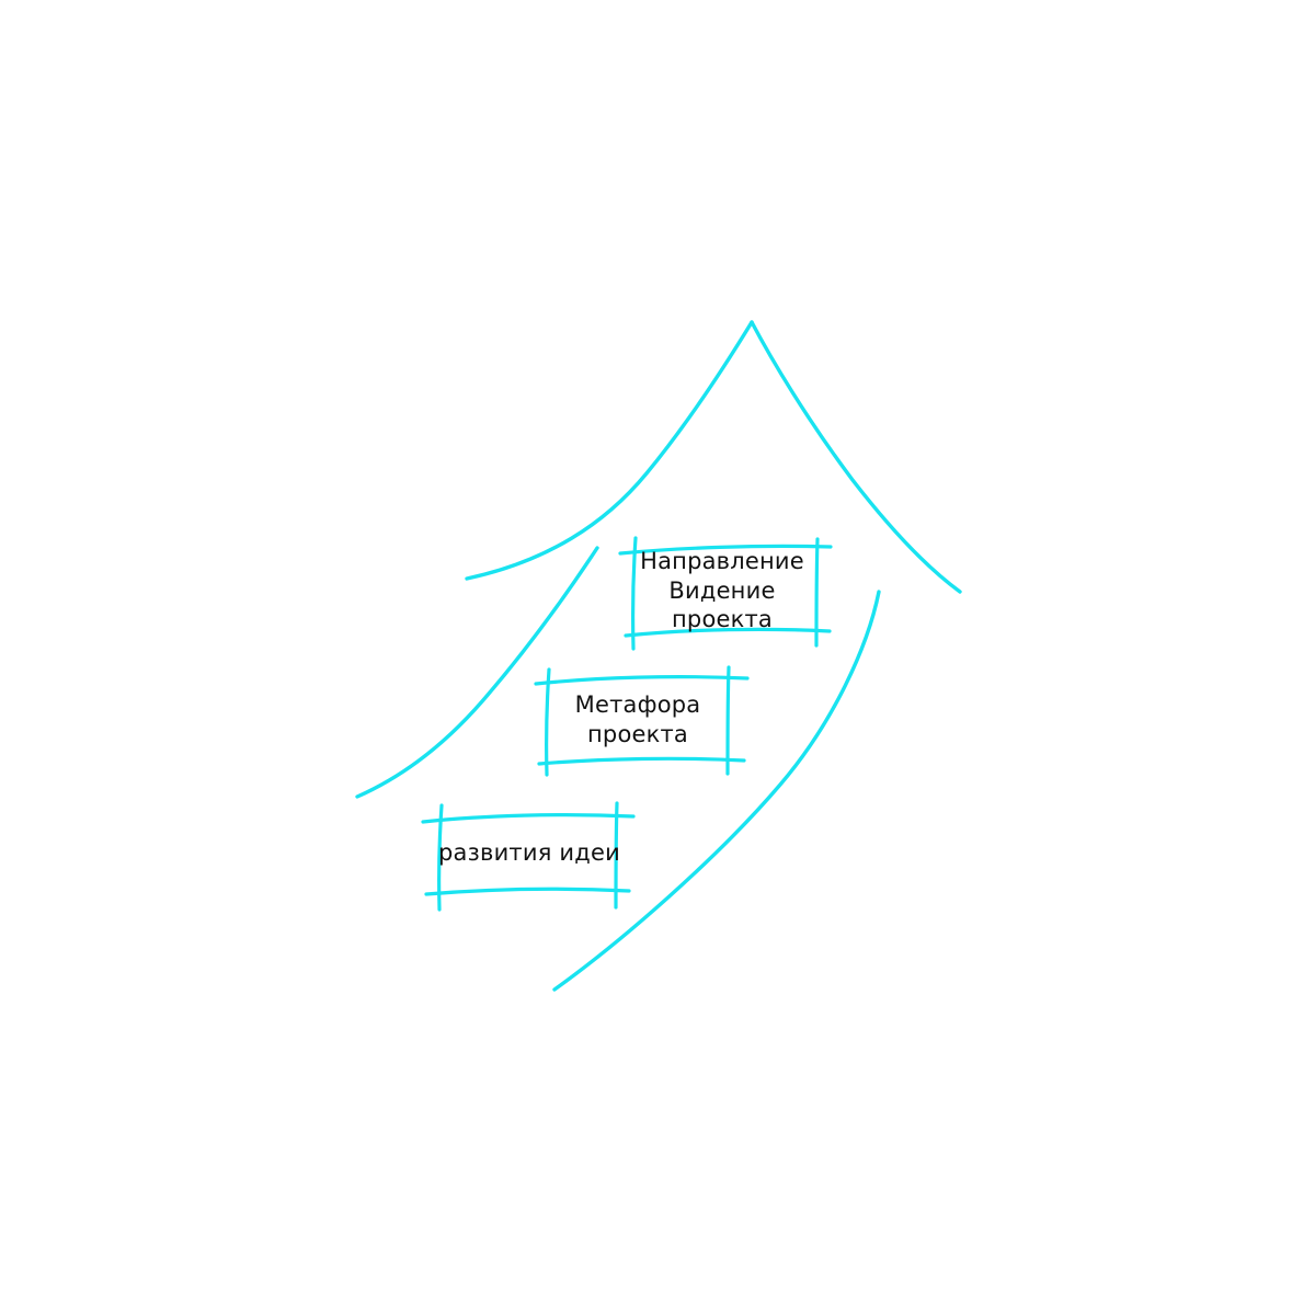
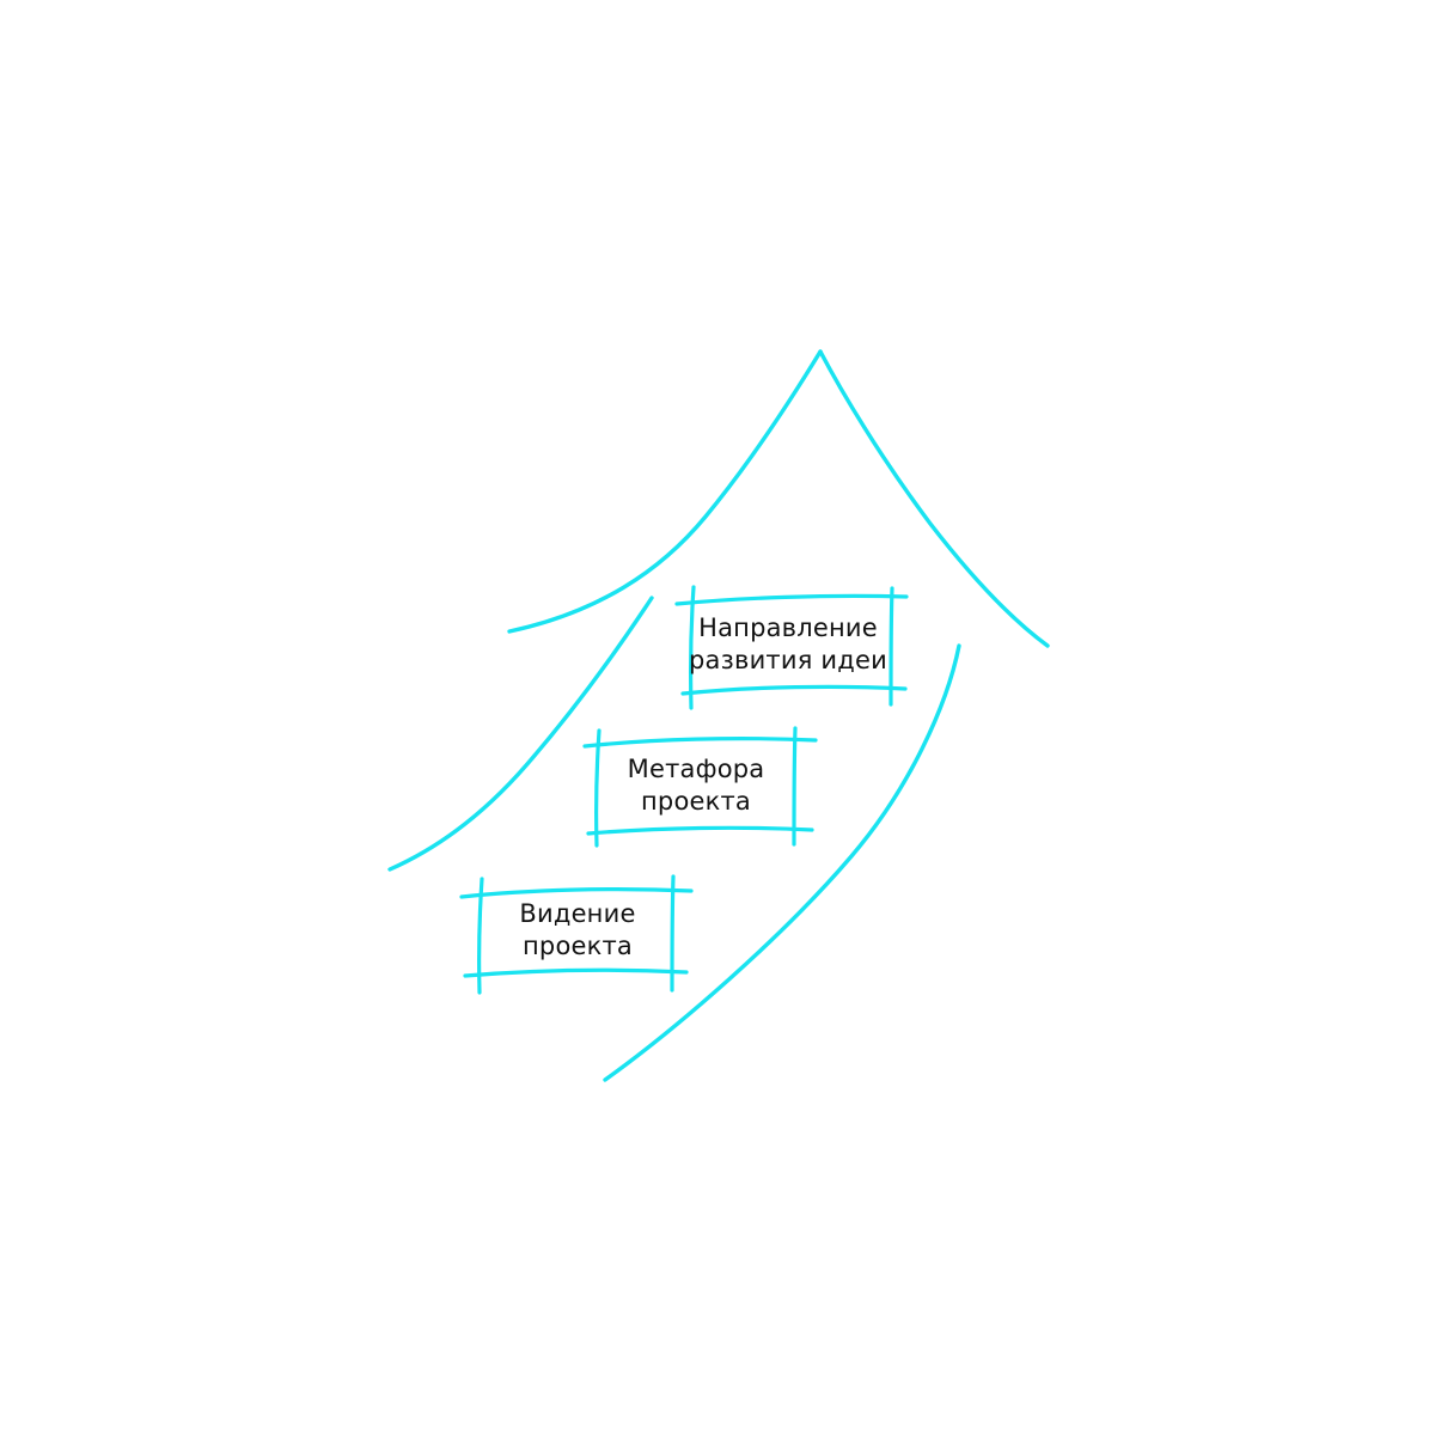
  Направление
- Видение проекта
+ развития идеи
  Метафора
  проекта
- развития идеи
+ Видение проекта
